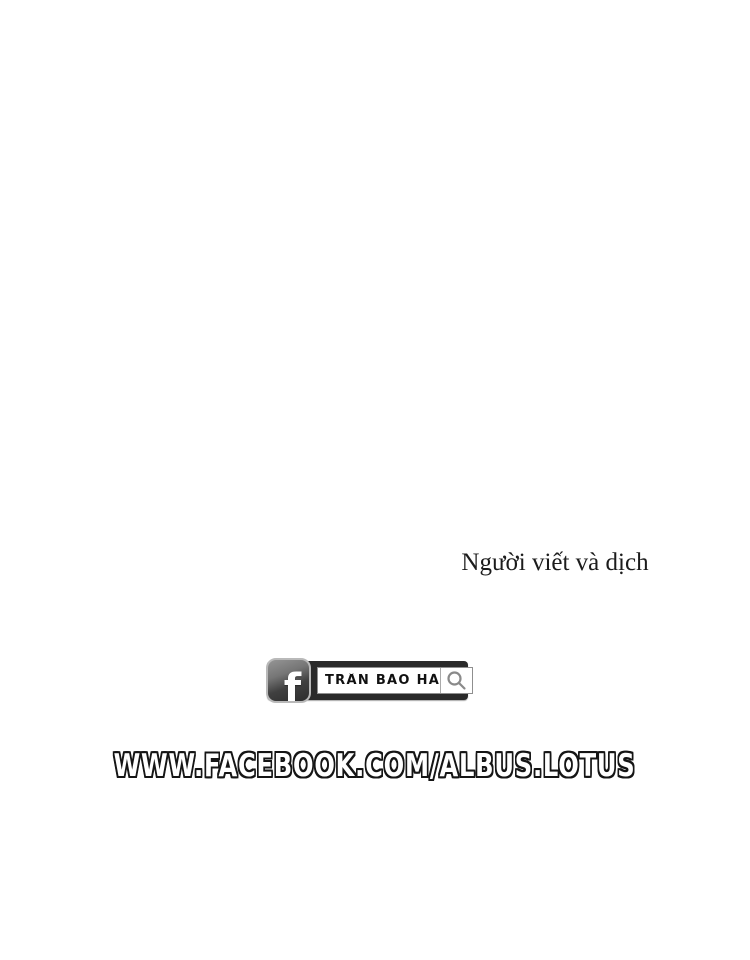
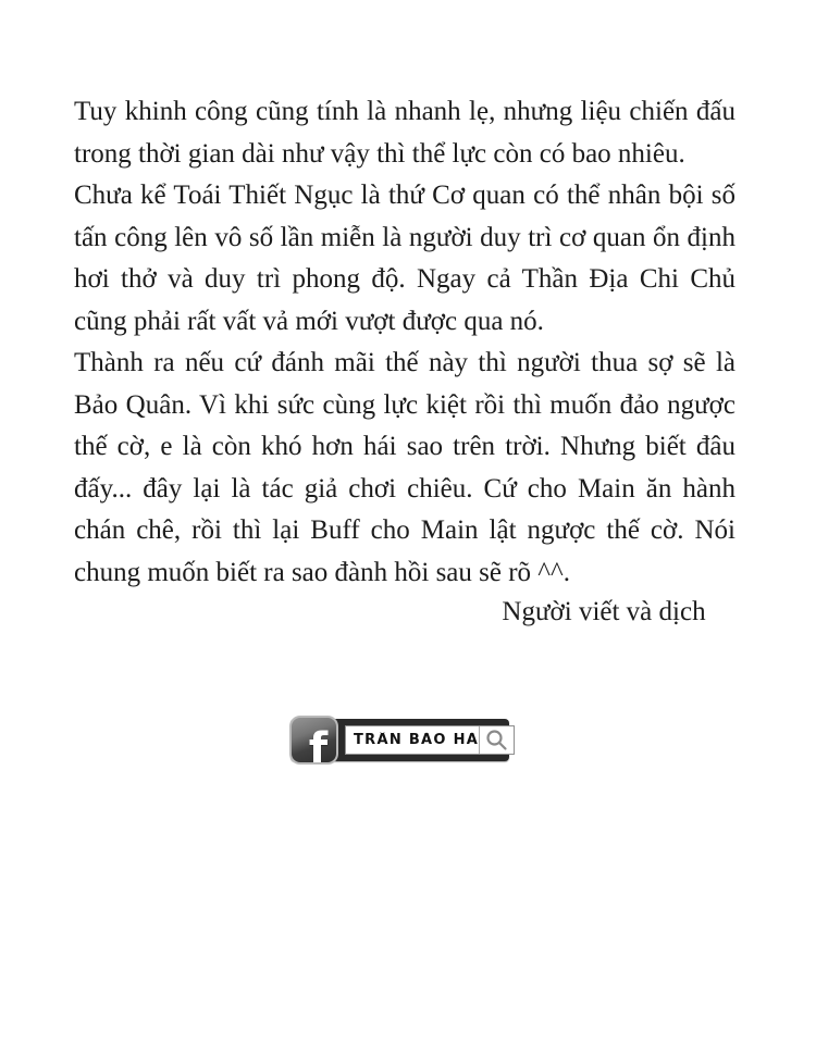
+ Tuy khinh công cũng tính là nhanh lẹ, nhưng liệu chiến đấu trong thời gian dài như vậy thì thể lực còn có bao nhiêu.
+ Chưa kể Toái Thiết Ngục là thứ Cơ quan có thể nhân bội số tấn công lên vô số lần miễn là người duy trì cơ quan ổn định hơi thở và duy trì phong độ. Ngay cả Thần Địa Chi Chủ cũng phải rất vất vả mới vượt được qua nó.
+ Thành ra nếu cứ đánh mãi thế này thì người thua sợ sẽ là Bảo Quân. Vì khi sức cùng lực kiệt rồi thì muốn đảo ngược thế cờ, e là còn khó hơn hái sao trên trời. Nhưng biết đâu đấy... đây lại là tác giả chơi chiêu. Cứ cho Main ăn hành chán chê, rồi thì lại Buff cho Main lật ngược thế cờ. Nói chung muốn biết ra sao đành hồi sau sẽ rõ ^^.
  Người viết và dịch
  f
  TRẦN BẢO HÀ
- WWW.FACEBOOK.COM/ALBUS.LOTUS
